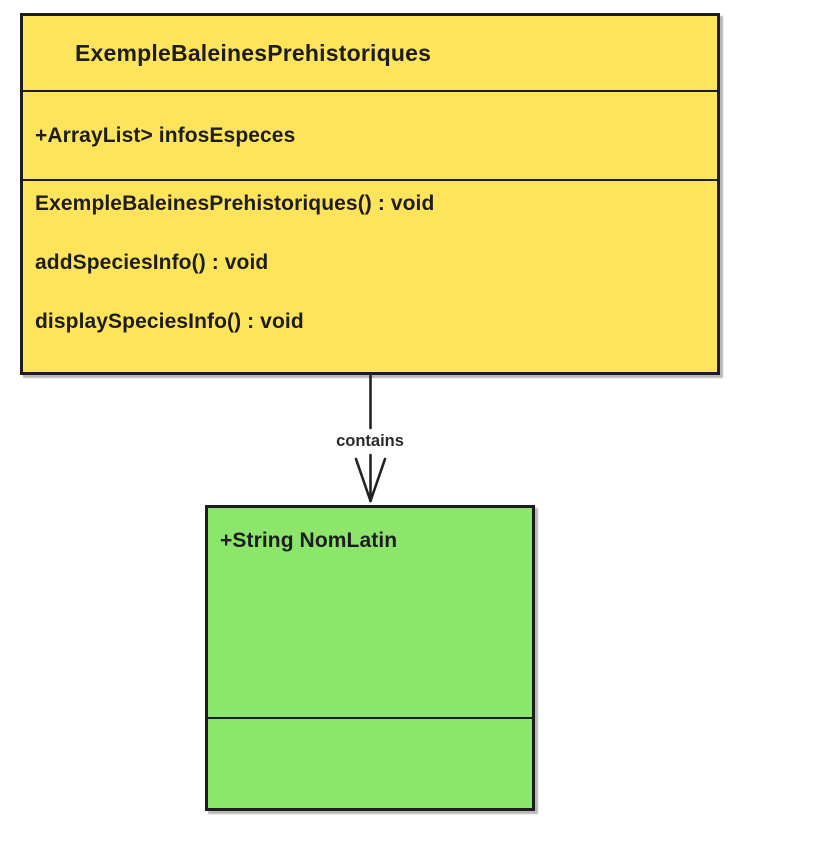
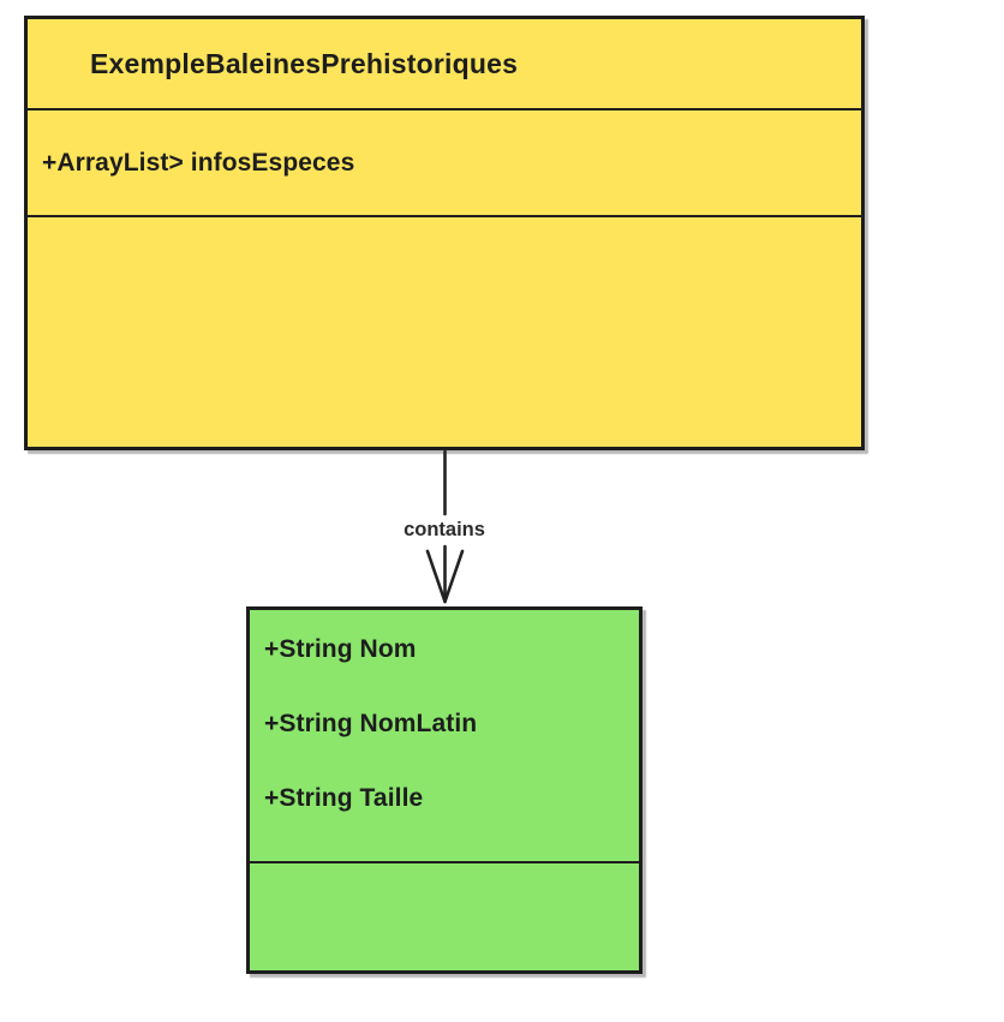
  ExempleBaleinesPrehistoriques
  +ArrayList> infosEspeces
- ExempleBaleinesPrehistoriques() : void
- addSpeciesInfo() : void
- displaySpeciesInfo() : void
  contains
+ +String Nom
  +String NomLatin
+ +String Taille
